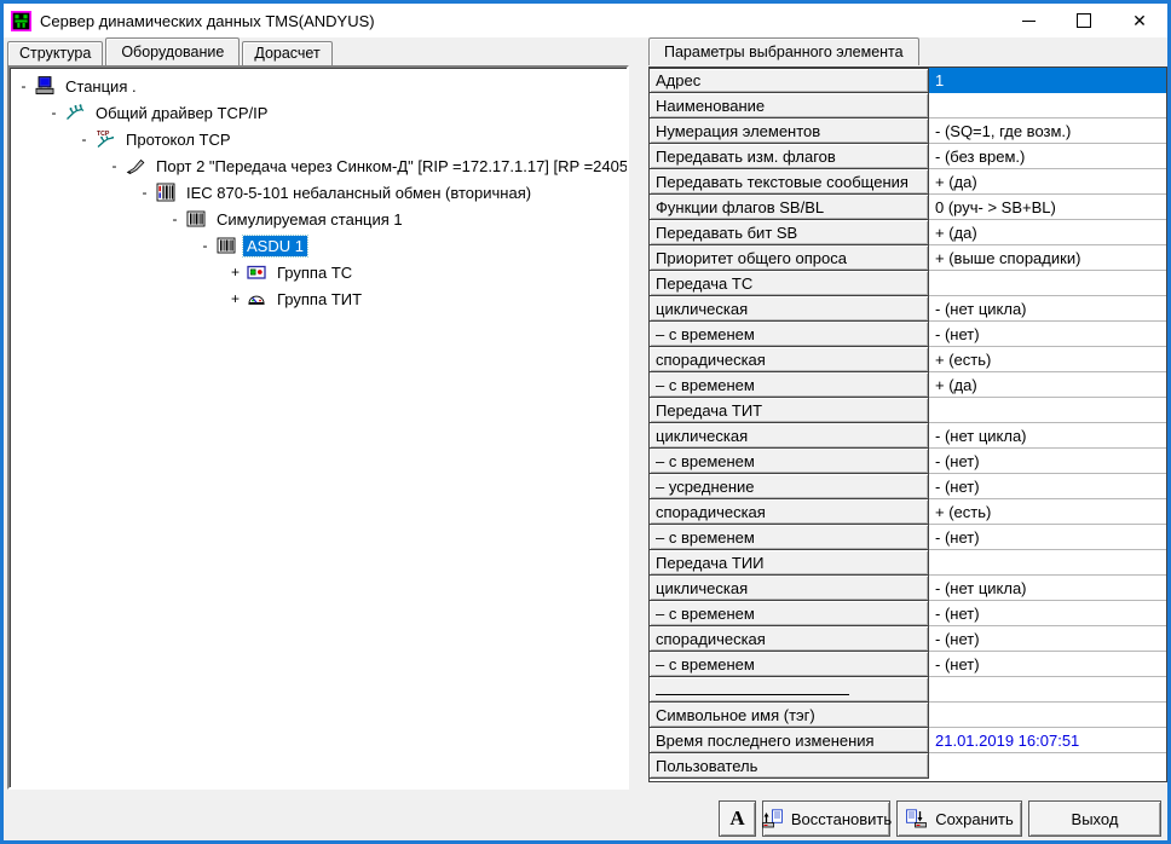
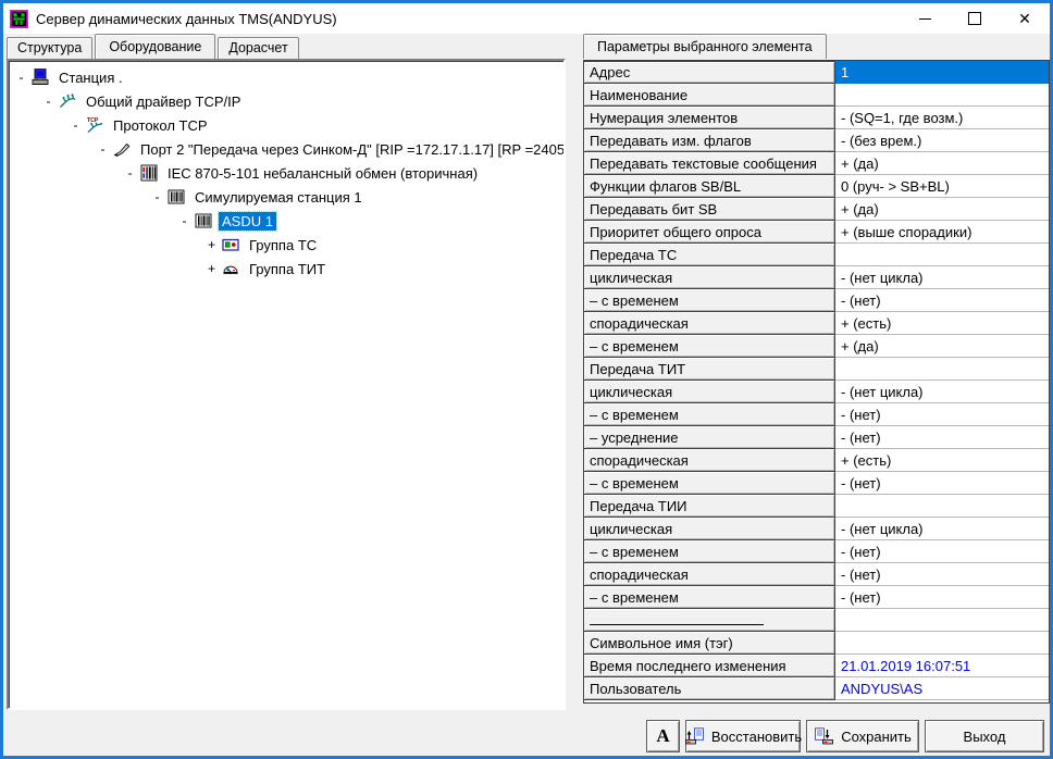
  Сервер динамических данных TMS(ANDYUS)
  ✕
  Структура
  Оборудование
  Дорасчет
  Параметры выбранного элемента
  -
  Станция .
  -
  Общий драйвер TCP/IP
  -
  Протокол TCP
  -
  Порт 2 "Передача через Синком-Д" [RIP =172.17.1.17] [RP =2405
  -
  IEC 870-5-101 небалансный обмен (вторичная)
  -
  Симулируемая станция 1
  -
  ASDU 1
  +
  Группа ТС
  +
  Группа ТИТ
  Адрес
  1
  Наименование
  Нумерация элементов
  - (SQ=1, где возм.)
  Передавать изм. флагов
  - (без врем.)
  Передавать текстовые сообщения
  + (да)
  Функции флагов SB/BL
  0 (руч- > SB+BL)
  Передавать бит SB
  + (да)
  Приоритет общего опроса
  + (выше спорадики)
  Передача ТС
  циклическая
  - (нет цикла)
  – с временем
  - (нет)
  спорадическая
  + (есть)
  – с временем
  + (да)
  Передача ТИТ
  циклическая
  - (нет цикла)
  – с временем
  - (нет)
  – усреднение
  - (нет)
  спорадическая
  + (есть)
  – с временем
  - (нет)
  Передача ТИИ
  циклическая
  - (нет цикла)
  – с временем
  - (нет)
  спорадическая
  - (нет)
  – с временем
  - (нет)
  Символьное имя (тэг)
  Время последнего изменения
  21.01.2019 16:07:51
  Пользователь
+ ANDYUS\AS
  A
  Восстановить
  Сохранить
  Выход
